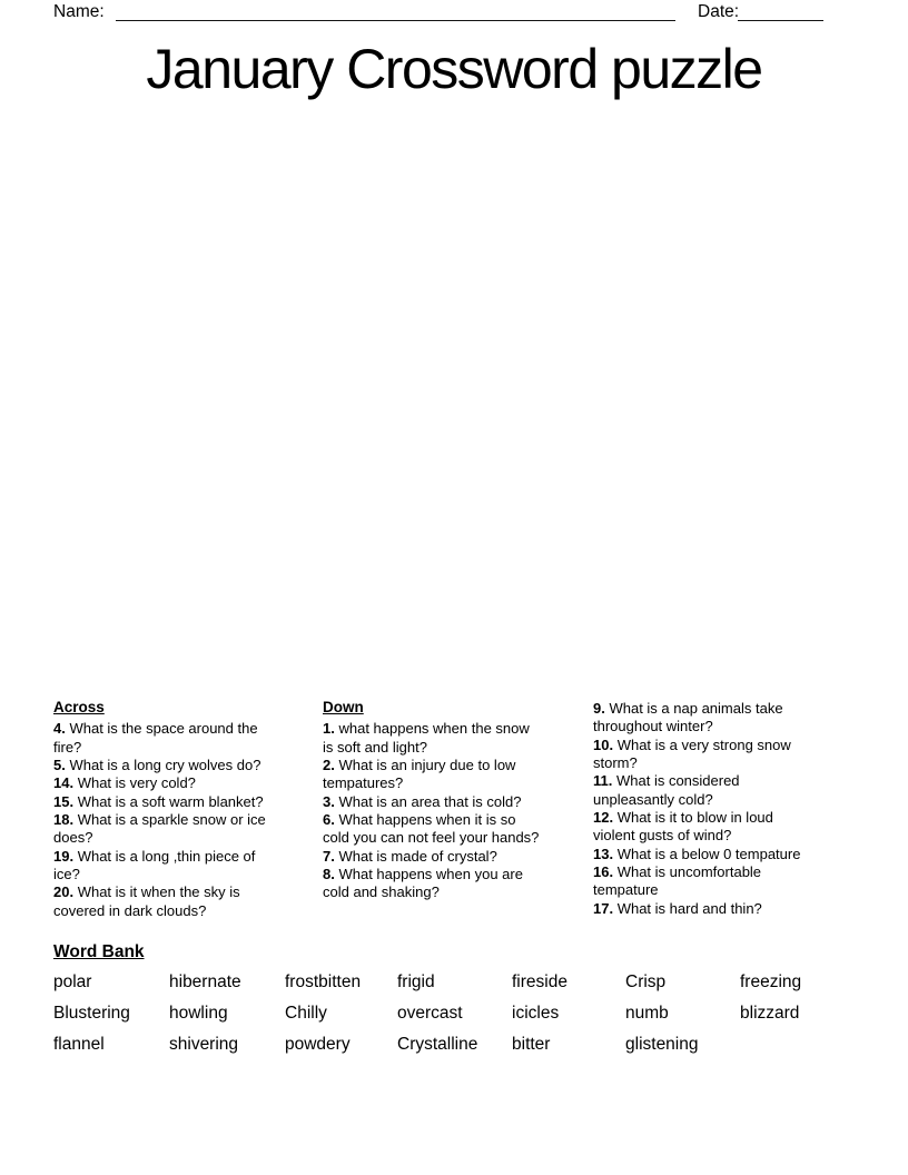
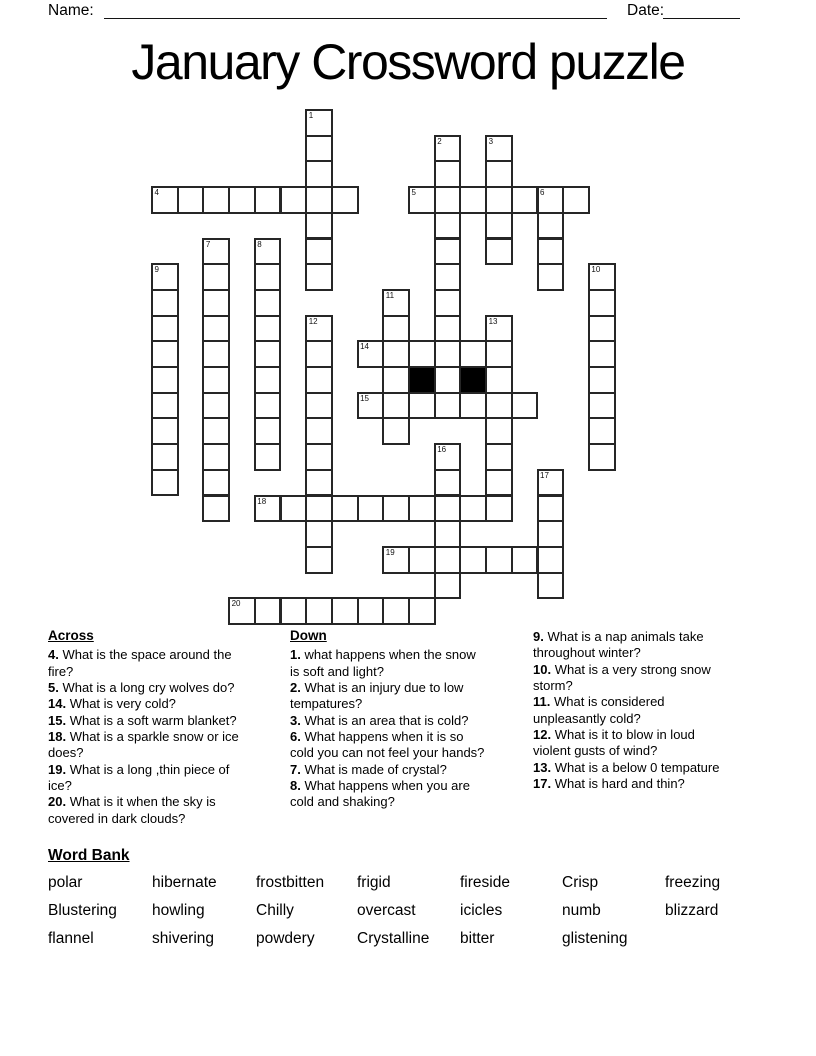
  Name:
  Date:
  January Crossword puzzle
+ 1
+ 2
+ 3
+ 4
+ 5
+ 6
+ 7
+ 8
+ 9
+ 10
+ 11
+ 12
+ 13
+ 14
+ 15
+ 16
+ 17
+ 18
+ 19
+ 20
  Across
  4. What is the space around the
  fire?
  5. What is a long cry wolves do?
  14. What is very cold?
  15. What is a soft warm blanket?
  18. What is a sparkle snow or ice
  does?
  19. What is a long ,thin piece of
  ice?
  20. What is it when the sky is
  covered in dark clouds?
  Down
  1. what happens when the snow
  is soft and light?
  2. What is an injury due to low
  tempatures?
  3. What is an area that is cold?
  6. What happens when it is so
  cold you can not feel your hands?
  7. What is made of crystal?
  8. What happens when you are
  cold and shaking?
  9. What is a nap animals take
  throughout winter?
  10. What is a very strong snow
  storm?
  11. What is considered
  unpleasantly cold?
  12. What is it to blow in loud
  violent gusts of wind?
  13. What is a below 0 tempature
- 16. What is uncomfortable
- tempature
  17. What is hard and thin?
  Word Bank
  polar
  hibernate
  frostbitten
  frigid
  fireside
  Crisp
  freezing
  Blustering
  howling
  Chilly
  overcast
  icicles
  numb
  blizzard
  flannel
  shivering
  powdery
  Crystalline
  bitter
  glistening
